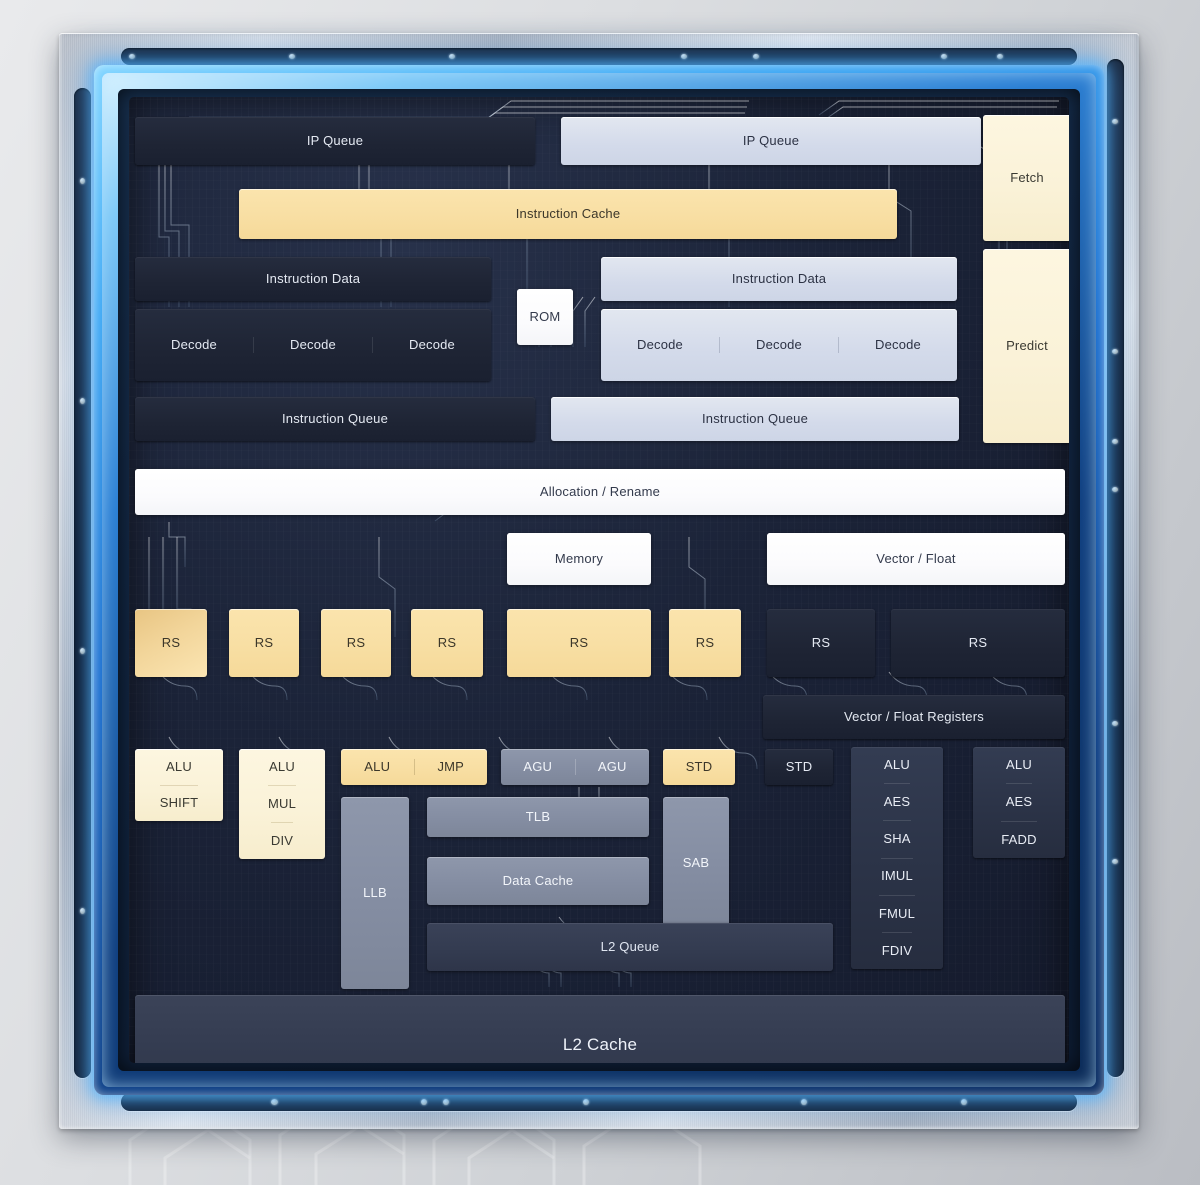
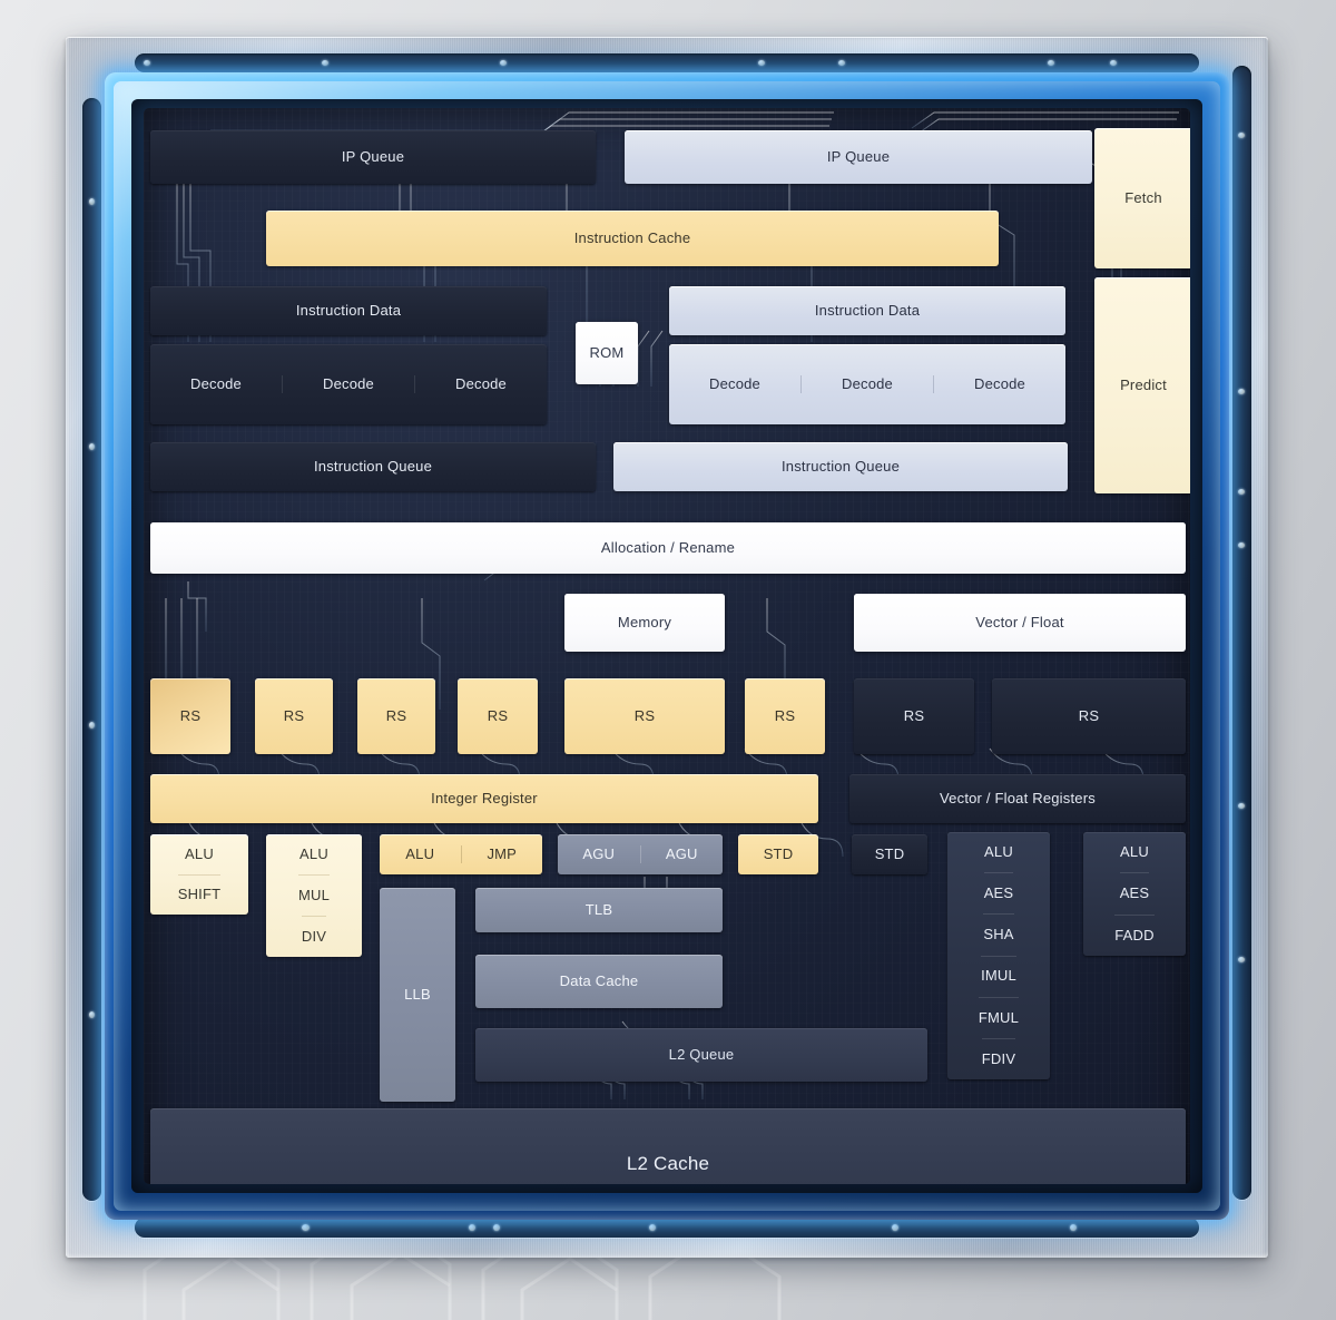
  IP Queue
  IP Queue
  Fetch
  Instruction Cache
  Predict
  Instruction Data
  Instruction Data
  ROM
  Decode
  Decode
  Decode
  Decode
  Decode
  Decode
  Instruction Queue
  Instruction Queue
  Allocation / Rename
  Memory
  Vector / Float
  RS
  RS
  RS
  RS
  RS
  RS
  RS
  RS
+ Integer Register
  Vector / Float Registers
  ALU
  SHIFT
  ALU
  MUL
  DIV
  ALU
  JMP
  AGU
  AGU
  STD
  STD
  ALU
  AES
  SHA
  IMUL
  FMUL
  FDIV
  ALU
  AES
  FADD
  LLB
  TLB
  Data Cache
- SAB
  L2 Queue
  L2 Cache
